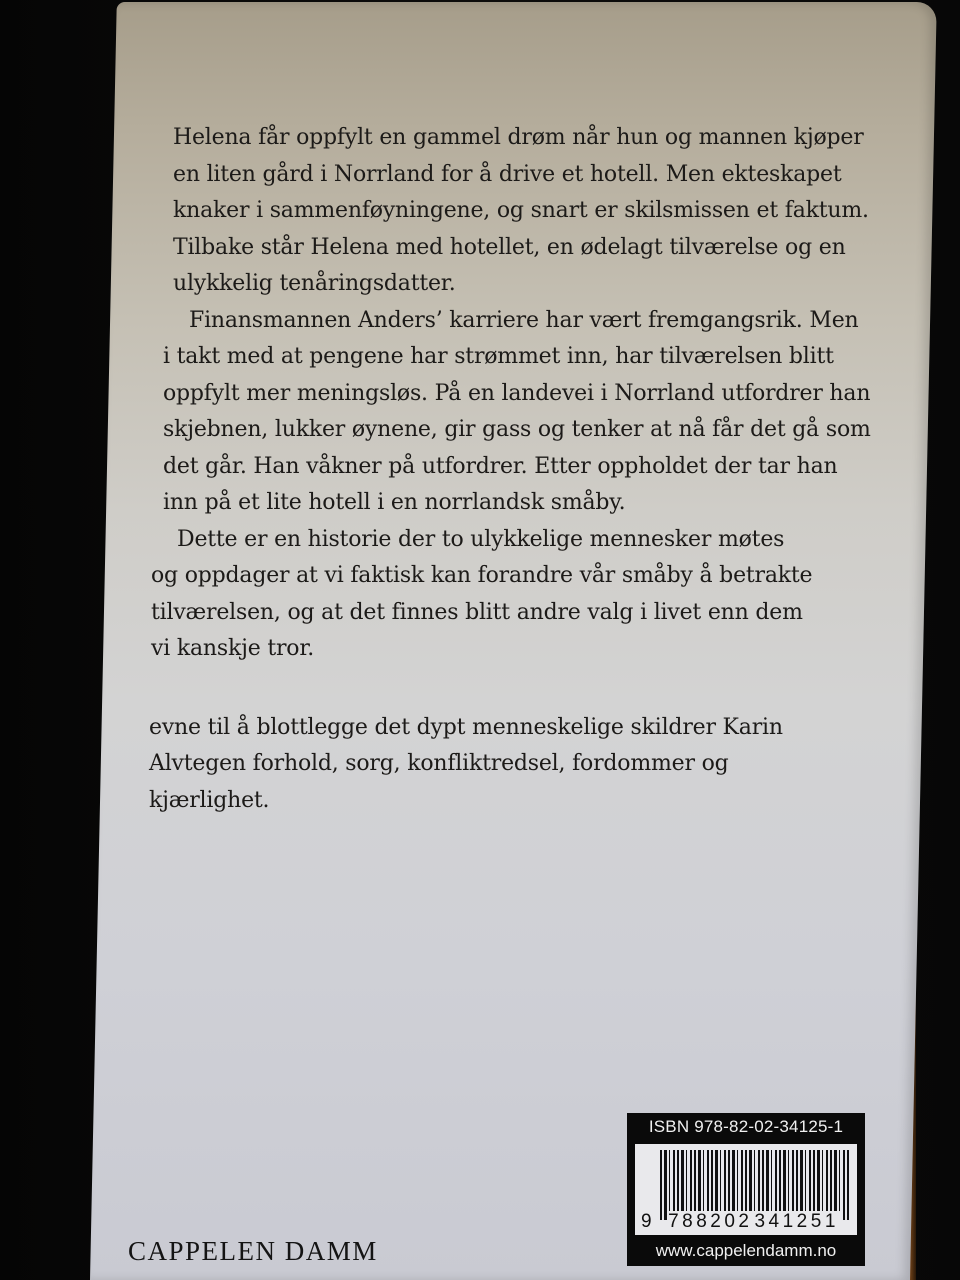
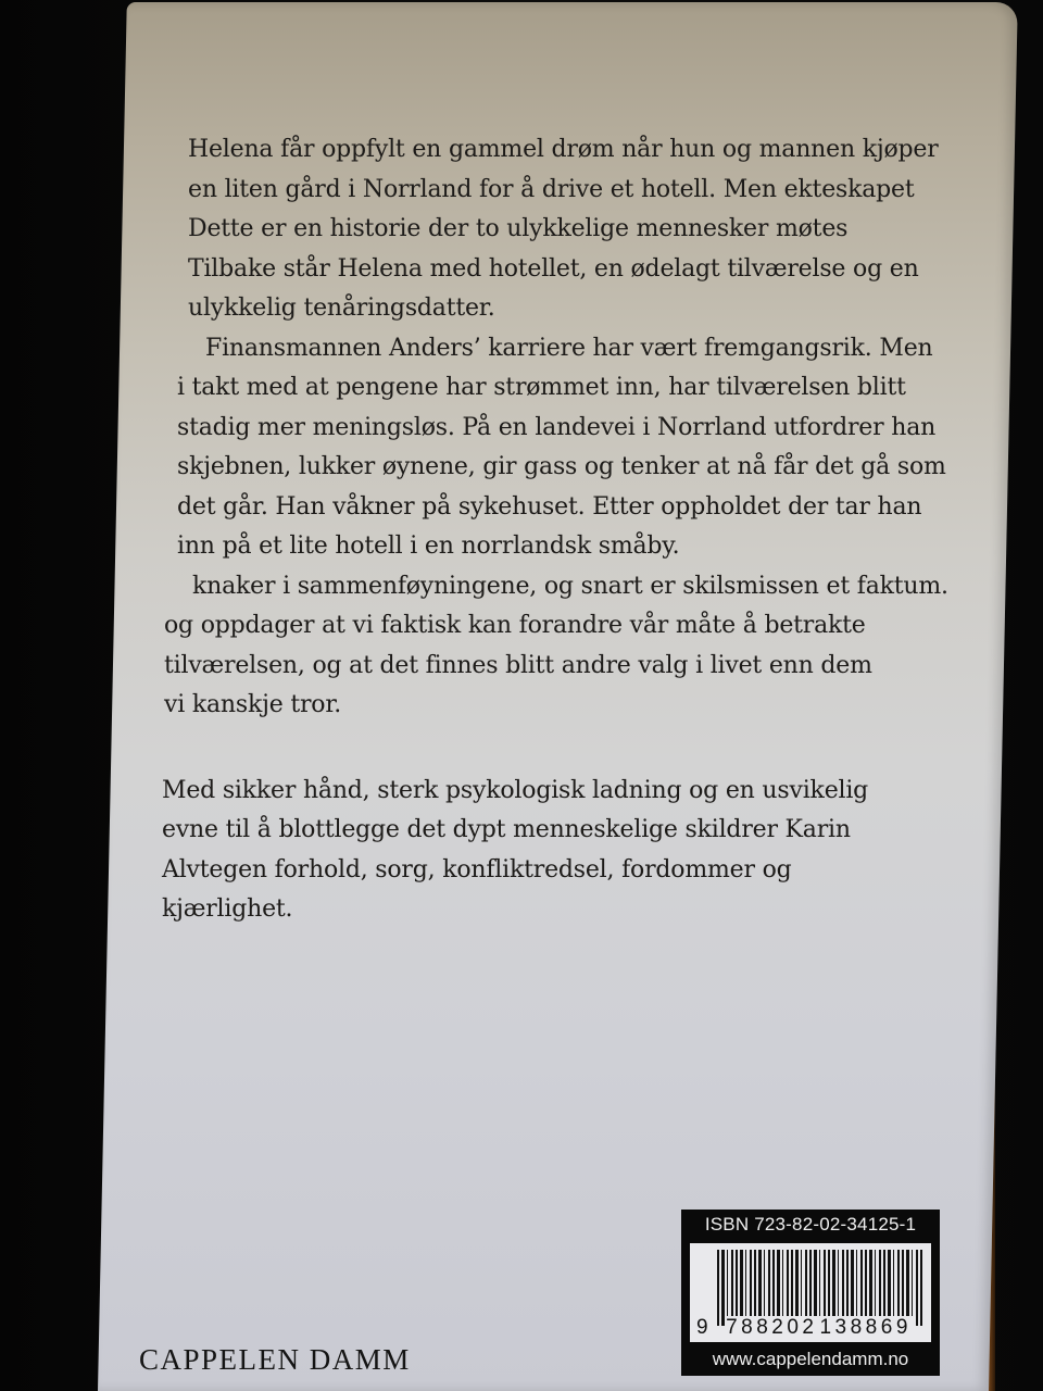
  Helena får oppfylt en gammel drøm når hun og mannen kjøper
  en liten gård i Norrland for å drive et hotell. Men ekteskapet
- knaker i sammenføyningene, og snart er skilsmissen et faktum.
+ Dette er en historie der to ulykkelige mennesker møtes
  Tilbake står Helena med hotellet, en ødelagt tilværelse og en
  ulykkelig tenåringsdatter.
  Finansmannen Anders’ karriere har vært fremgangsrik. Men
  i takt med at pengene har strømmet inn, har tilværelsen blitt
- oppfylt mer meningsløs. På en landevei i Norrland utfordrer han
+ stadig mer meningsløs. På en landevei i Norrland utfordrer han
  skjebnen, lukker øynene, gir gass og tenker at nå får det gå som
- det går. Han våkner på utfordrer. Etter oppholdet der tar han
+ det går. Han våkner på sykehuset. Etter oppholdet der tar han
  inn på et lite hotell i en norrlandsk småby.
- Dette er en historie der to ulykkelige mennesker møtes
+ knaker i sammenføyningene, og snart er skilsmissen et faktum.
- og oppdager at vi faktisk kan forandre vår småby å betrakte
+ og oppdager at vi faktisk kan forandre vår måte å betrakte
  tilværelsen, og at det finnes blitt andre valg i livet enn dem
  vi kanskje tror.
+ Med sikker hånd, sterk psykologisk ladning og en usvikelig
  evne til å blottlegge det dypt menneskelige skildrer Karin
  Alvtegen forhold, sorg, konfliktredsel, fordommer og
  kjærlighet.
- ISBN 978-82-02-34125-1
+ ISBN 723-82-02-34125-1
- 9 788202341251
+ 9 788202138869
  www.cappelendamm.no
  CAPPELEN DAMM
